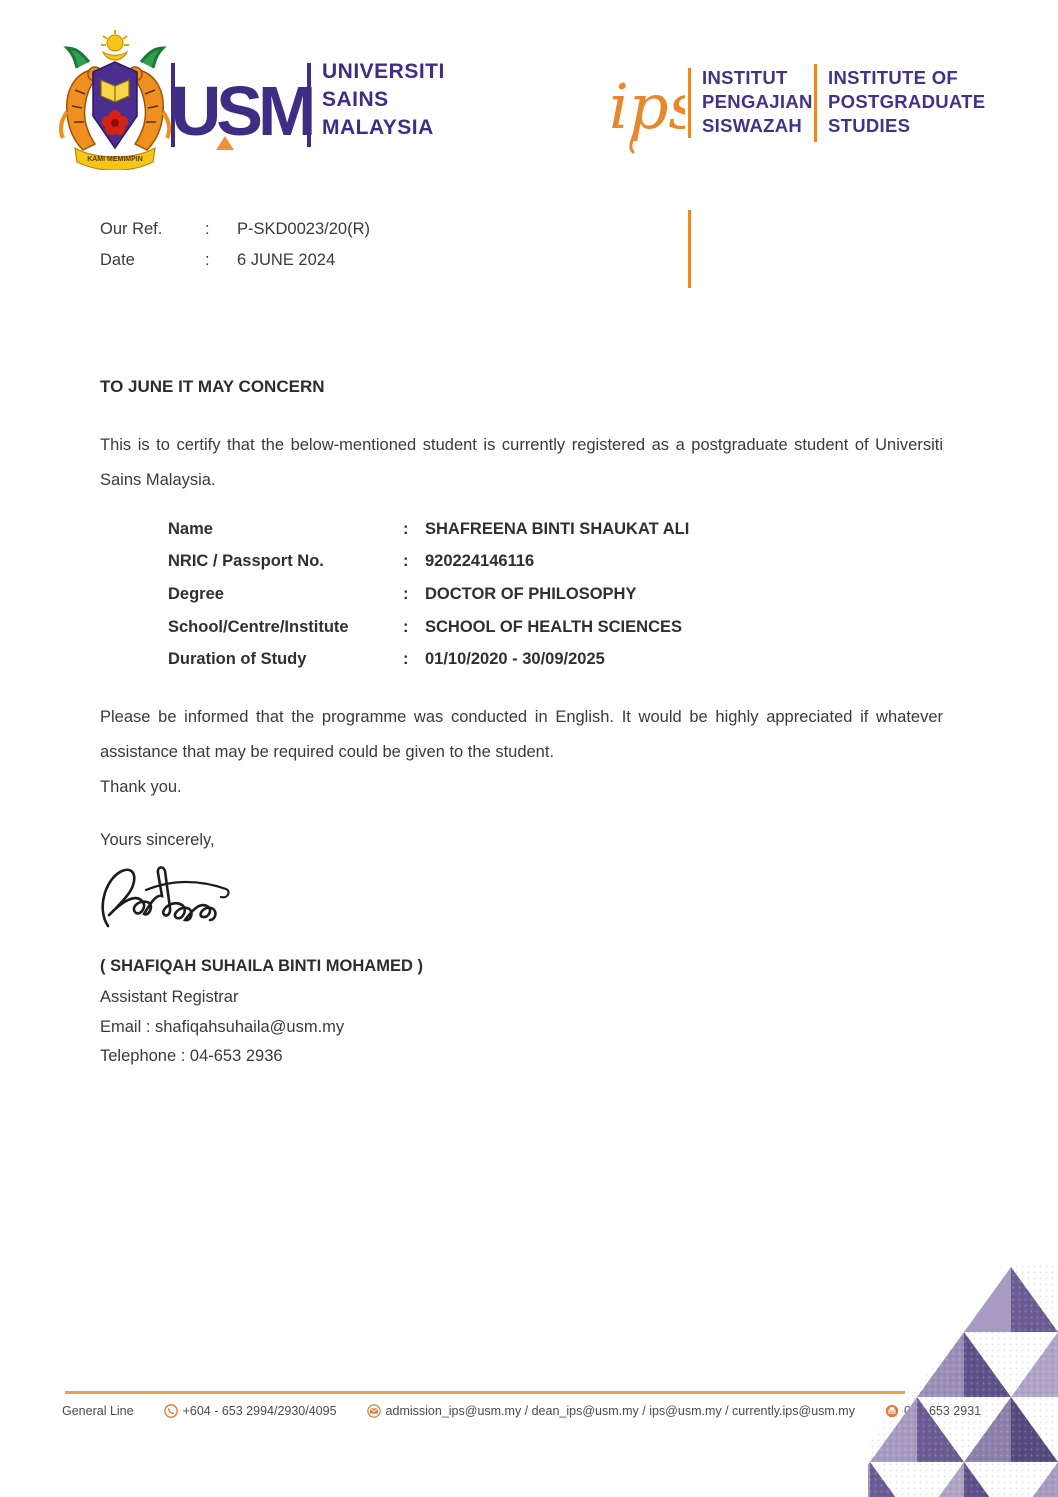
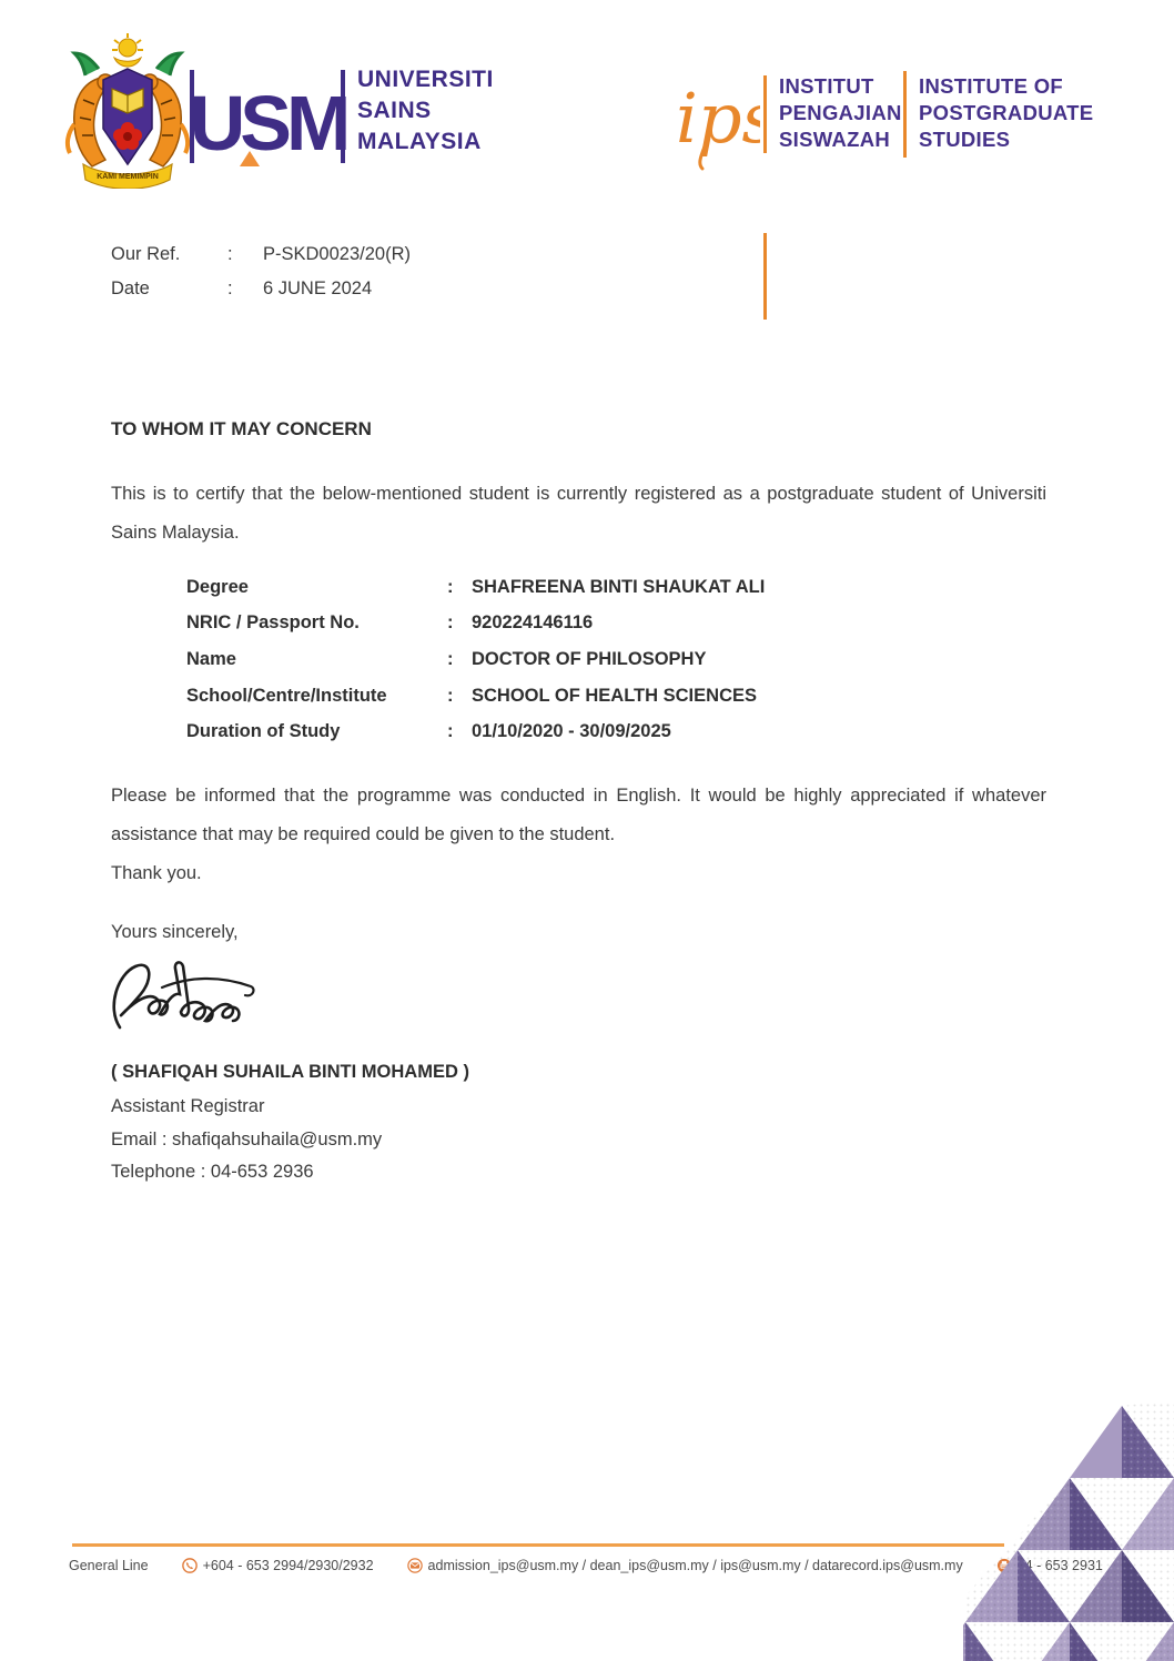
  USM
  UNIVERSITI
  SAINS
  MALAYSIA
  ips
  INSTITUT
  PENGAJIAN
  SISWAZAH
  INSTITUTE OF
  POSTGRADUATE
  STUDIES
  Our Ref.
  :
  P-SKD0023/20(R)
  Date
  :
  6 JUNE 2024
- TO JUNE IT MAY CONCERN
+ TO WHOM IT MAY CONCERN
  This is to certify that the below-mentioned student is currently registered as a postgraduate student of Universiti Sains Malaysia.
- Name
+ Degree
  :
  SHAFREENA BINTI SHAUKAT ALI
  NRIC / Passport No.
  :
  920224146116
- Degree
+ Name
  :
  DOCTOR OF PHILOSOPHY
  School/Centre/Institute
  :
  SCHOOL OF HEALTH SCIENCES
  Duration of Study
  :
  01/10/2020 - 30/09/2025
  Please be informed that the programme was conducted in English. It would be highly appreciated if whatever assistance that may be required could be given to the student.
  Thank you.
  Yours sincerely,
  ( SHAFIQAH SUHAILA BINTI MOHAMED )
  Assistant Registrar
  Email : shafiqahsuhaila@usm.my
  Telephone : 04-653 2936
  General Line
- +604 - 653 2994/2930/4095
+ +604 - 653 2994/2930/2932
- admission_ips@usm.my / dean_ips@usm.my / ips@usm.my / currently.ips@usm.my
+ admission_ips@usm.my / dean_ips@usm.my / ips@usm.my / datarecord.ips@usm.my
